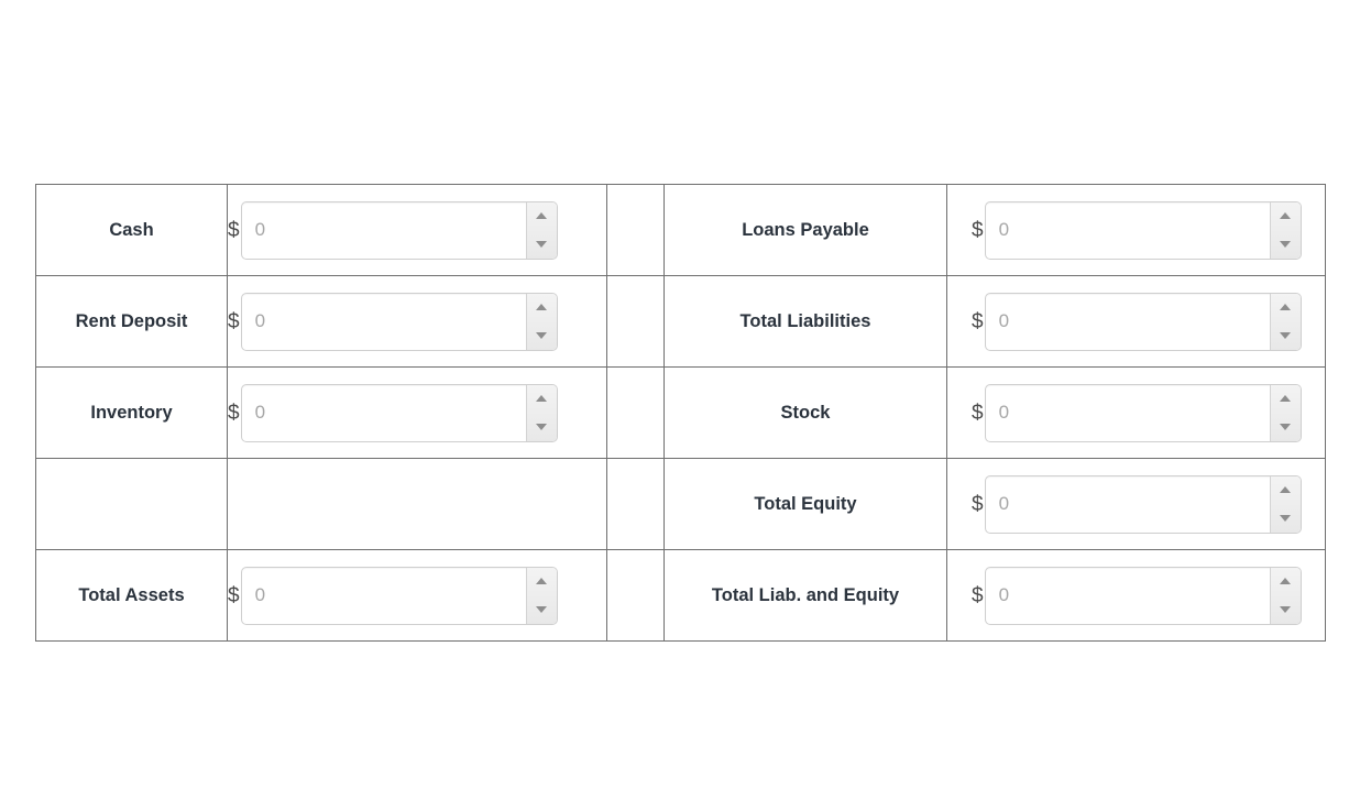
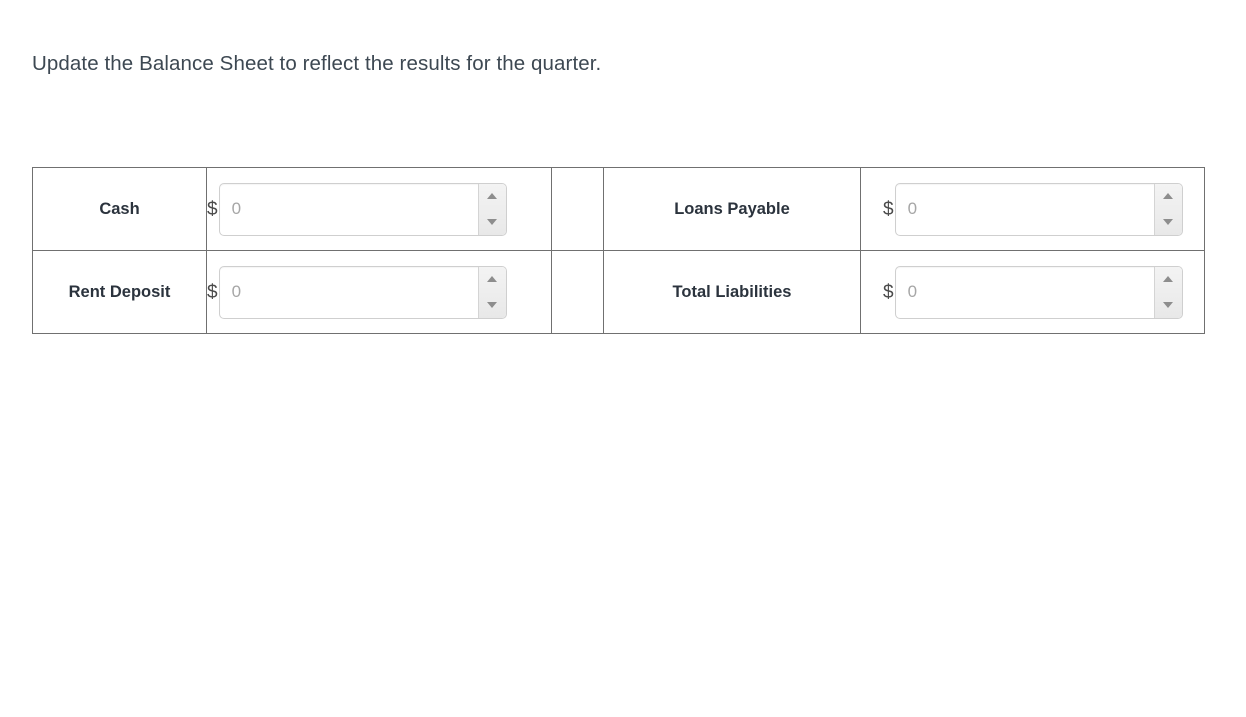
+ Update the Balance Sheet to reflect the results for the quarter.
  Cash	$ 0		Loans Payable	$ 0
  Rent Deposit	$ 0		Total Liabilities	$ 0
- Inventory	$ 0		Stock	$ 0
- 			Total Equity	$ 0
- Total Assets	$ 0		Total Liab. and Equity	$ 0
